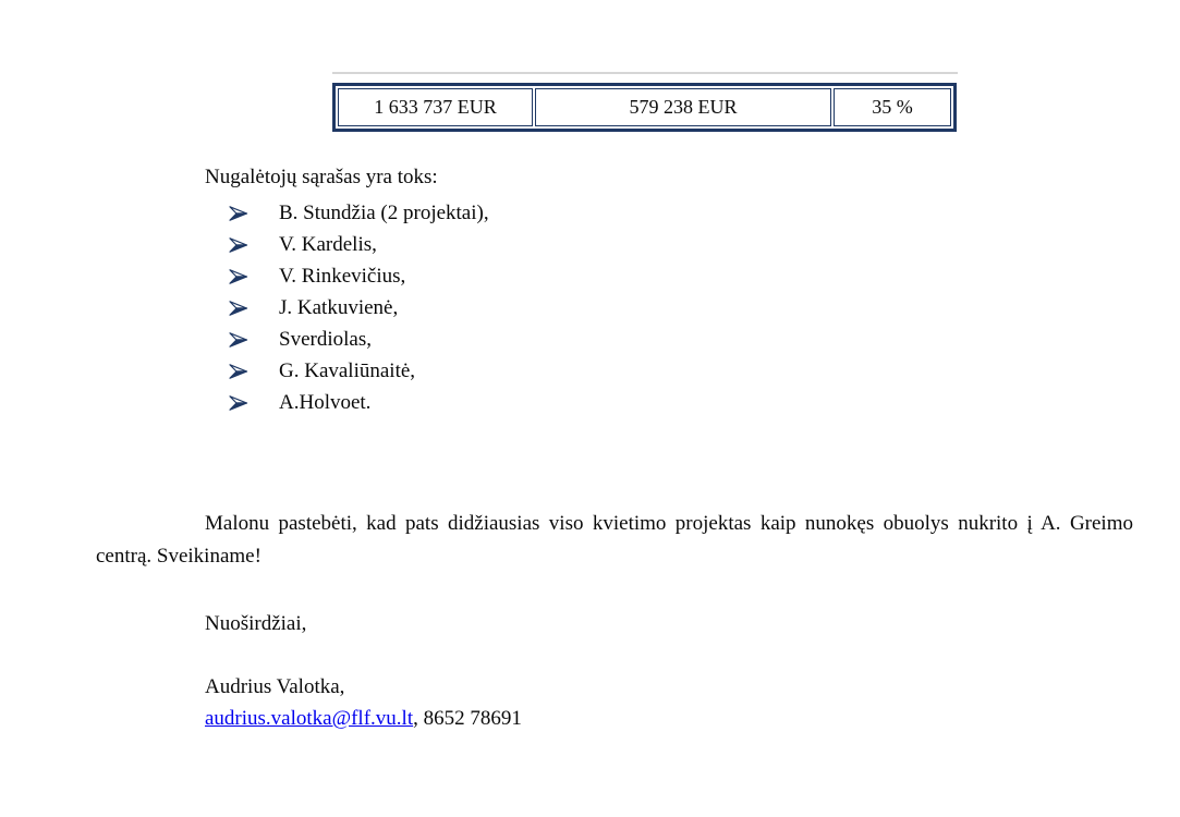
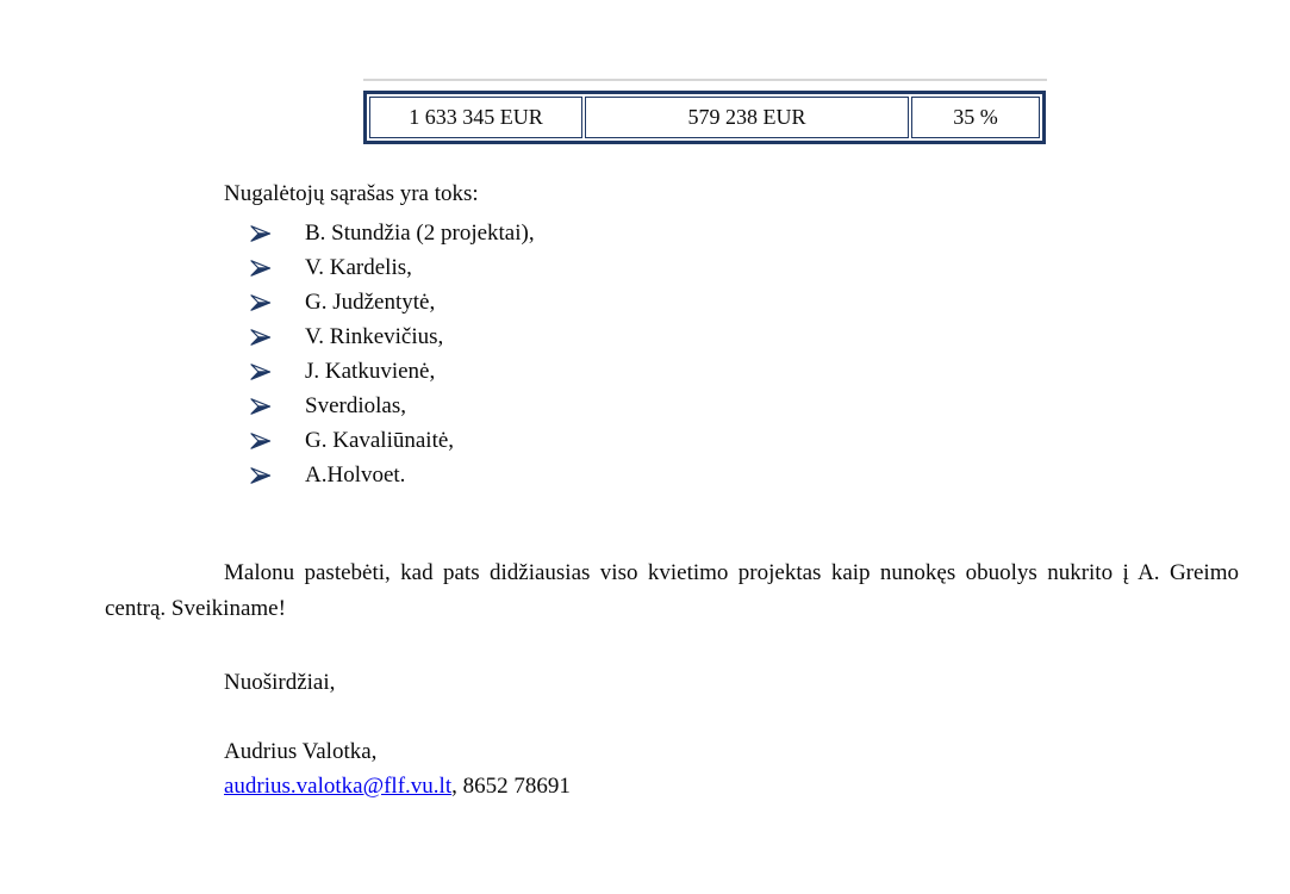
- 1 633 737 EUR	579 238 EUR	35 %
+ 1 633 345 EUR	579 238 EUR	35 %
  Nugalėtojų sąrašas yra toks:
  B. Stundžia (2 projektai),
  V. Kardelis,
+ G. Judžentytė,
  V. Rinkevičius,
  J. Katkuvienė,
  Sverdiolas,
  G. Kavaliūnaitė,
  A.Holvoet.
  Malonu pastebėti, kad pats didžiausias viso kvietimo projektas kaip nunokęs obuolys nukrito į A. Greimo centrą. Sveikiname!
  Nuoširdžiai,
  Audrius Valotka,
  audrius.valotka@flf.vu.lt, 8652 78691
